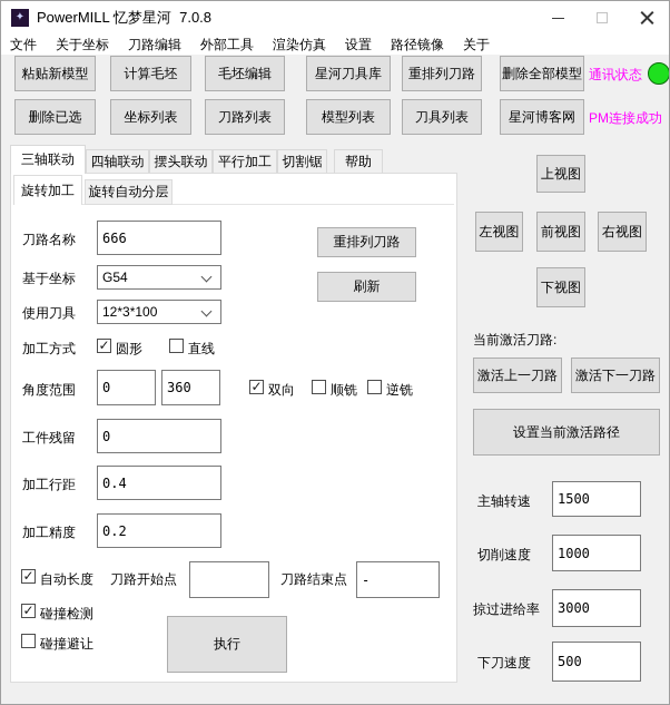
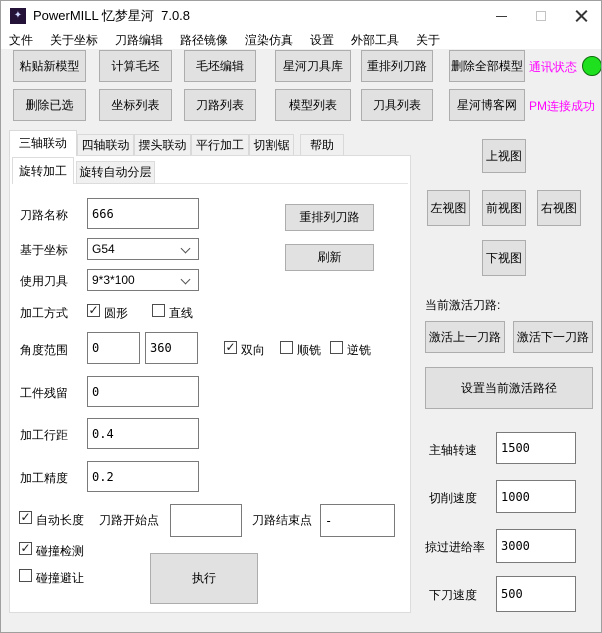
  ✦
  PowerMILL 忆梦星河 7.0.8
  文件
  关于坐标
  刀路编辑
- 外部工具
+ 路径镜像
  渲染仿真
  设置
- 路径镜像
+ 外部工具
  关于
  粘贴新模型
  计算毛坯
  毛坯编辑
  星河刀具库
  重排列刀路
  删除全部模型
  通讯状态
  删除已选
  坐标列表
  刀路列表
  模型列表
  刀具列表
  星河博客网
  PM连接成功
  三轴联动
  四轴联动
  摆头联动
  平行加工
  切割锯
  帮助
  旋转加工
  旋转自动分层
  刀路名称
  666
  基于坐标
  G54
  使用刀具
- 12*3*100
+ 9*3*100
  重排列刀路
  刷新
  加工方式
  圆形
  直线
  角度范围
  0
  360
  双向
  顺铣
  逆铣
  工件残留
  0
  加工行距
  0.4
  加工精度
  0.2
  自动长度
  刀路开始点
  刀路结束点
  -
  碰撞检测
  碰撞避让
  执行
  上视图
  左视图
  前视图
  右视图
  下视图
  当前激活刀路:
  激活上一刀路
  激活下一刀路
  设置当前激活路径
  主轴转速
  1500
  切削速度
  1000
  掠过进给率
  3000
  下刀速度
  500
